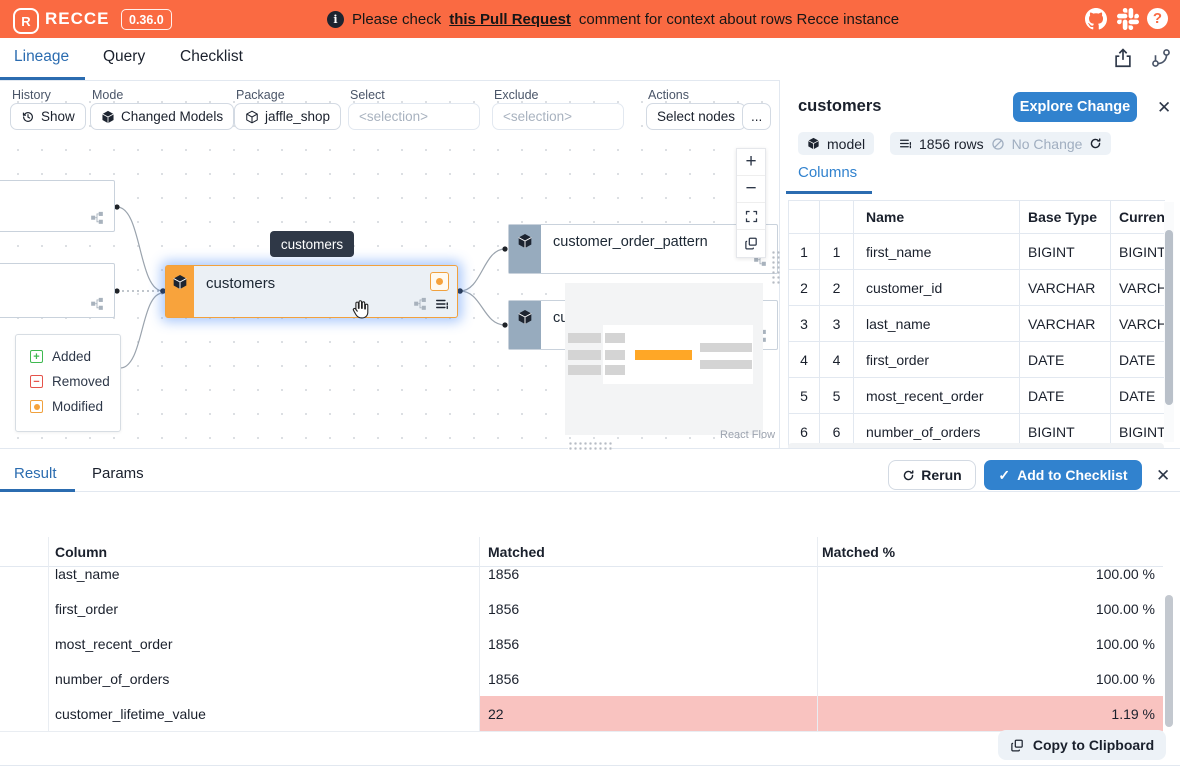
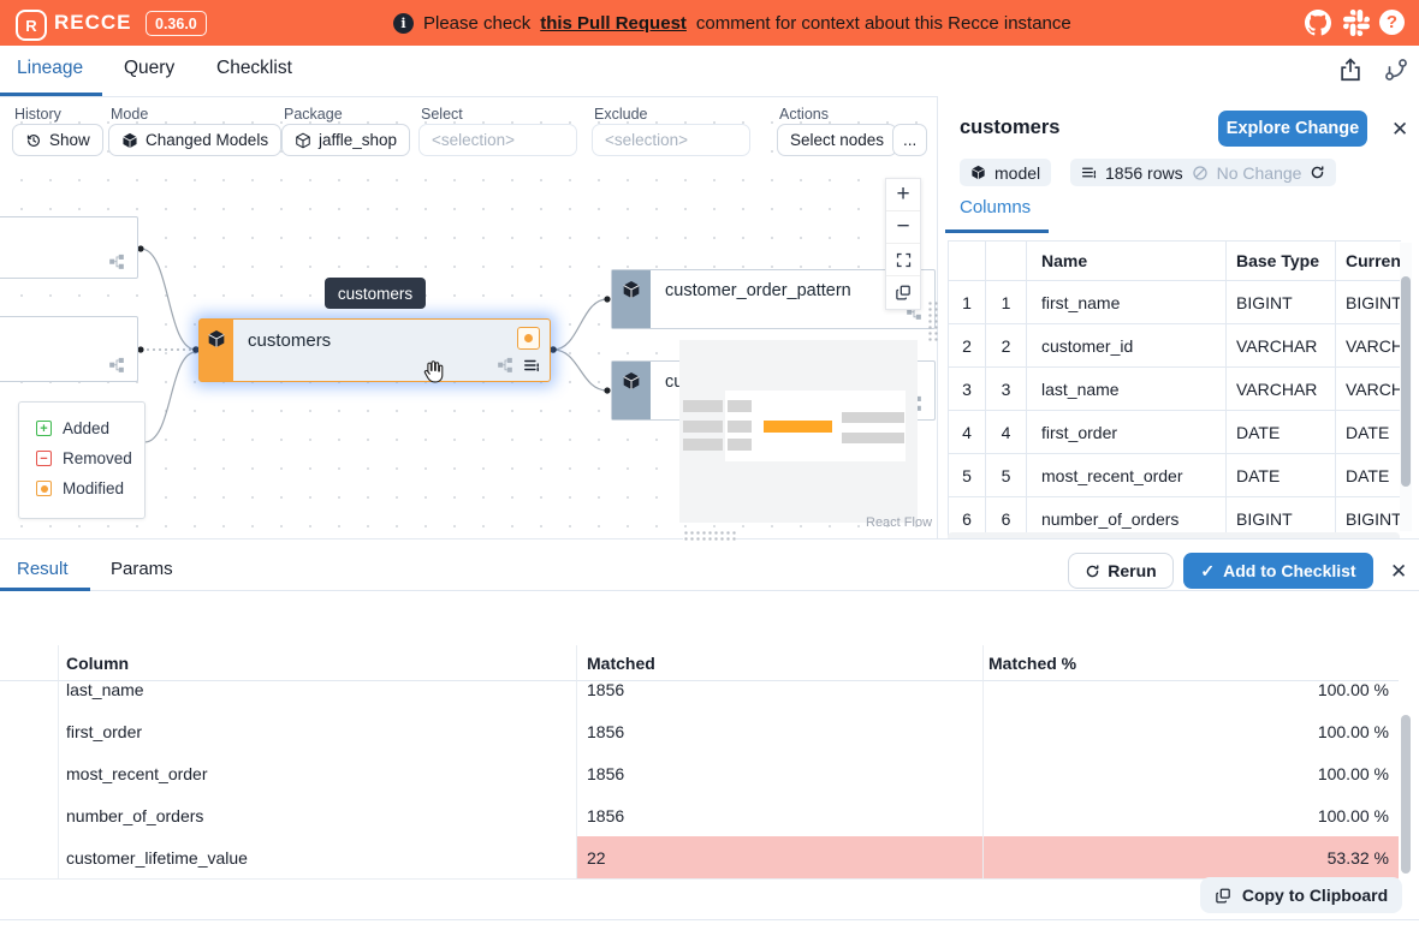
  R
  RECCE
  0.36.0
  i
  Please check
  this Pull Request
- comment for context about rows Recce instance
+ comment for context about this Recce instance
  ?
  Lineage
  Query
  Checklist
  customers
  customer_order_pattern
  +
  Added
  −
  Removed
  Modified
  React Flow
  customers
  +
  −
  History
  Show
  Mode
  Changed Models
  Package
  jaffle_shop
  Select
  <selection>
  Exclude
  <selection>
  Actions
  Select nodes
  ...
  customers
  Explore Change
  ✕
  model
  1856 rows
  No Change
  Columns
  Name
  Base Type
  1
  1
  first_name
  BIGINT
  BIGINT
  2
  2
  customer_id
  VARCHAR
  VARCH
  3
  3
  last_name
  VARCHAR
  VARCH
  4
  4
  first_order
  DATE
  DATE
  5
  5
  most_recent_order
  DATE
  DATE
  6
  6
  number_of_orders
  BIGINT
  BIGINT
  Result
  Params
  Rerun
  ✓
  Add to Checklist
  ✕
  Column
  Matched
  Matched %
  last_name
  1856
  100.00 %
  first_order
  1856
  100.00 %
  most_recent_order
  1856
  100.00 %
  number_of_orders
  1856
  100.00 %
  customer_lifetime_value
  22
- 1.19 %
+ 53.32 %
  Copy to Clipboard
